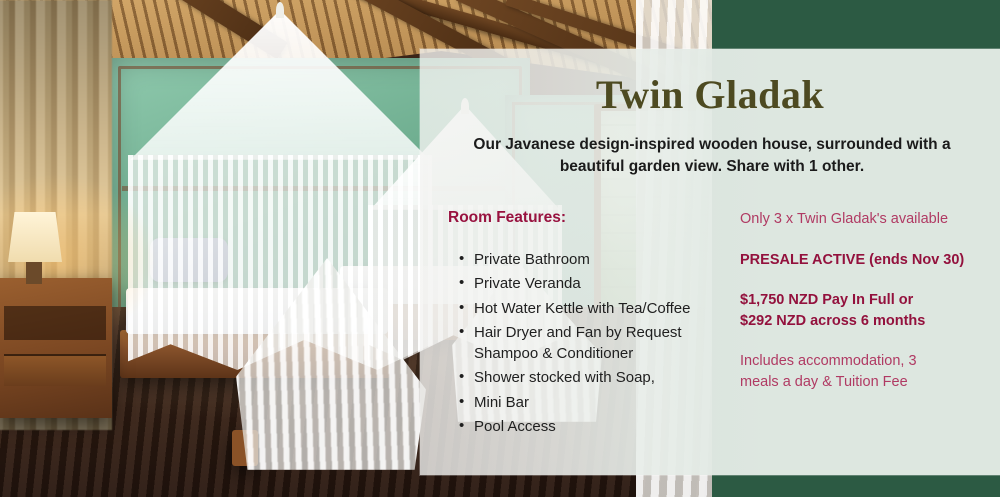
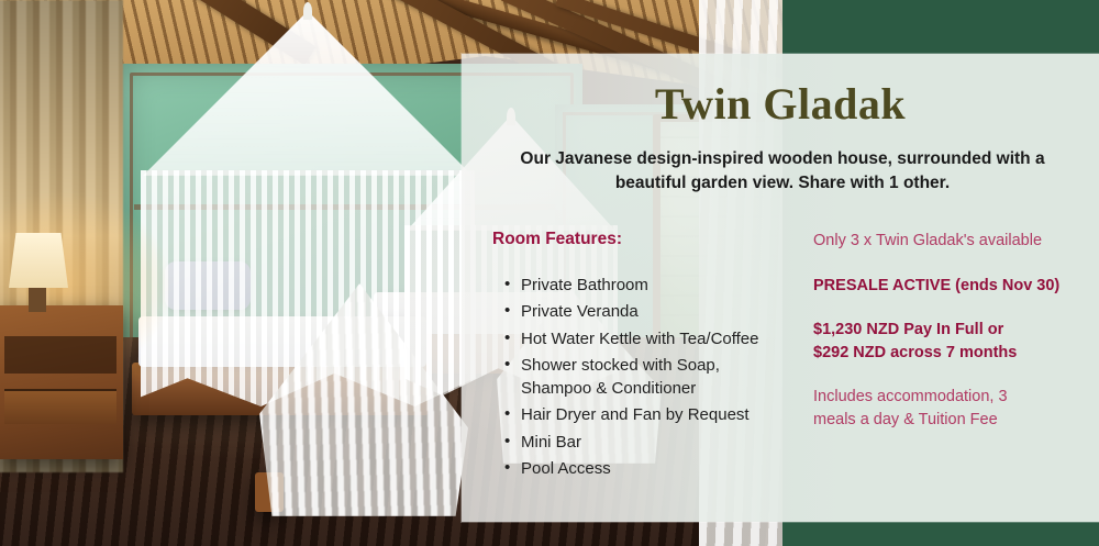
  Twin Gladak
  Our Javanese design-inspired wooden house, surrounded with a beautiful garden view. Share with 1 other.
  Room Features:
  Private Bathroom
  Private Veranda
  Hot Water Kettle with Tea/Coffee
- Hair Dryer and Fan by Request
+ Shower stocked with Soap,
  Shampoo & Conditioner
- Shower stocked with Soap,
+ Hair Dryer and Fan by Request
  Mini Bar
  Pool Access
  Only 3 x Twin Gladak's available
  PRESALE ACTIVE (ends Nov 30)
- $1,750 NZD Pay In Full or
+ $1,230 NZD Pay In Full or
- $292 NZD across 6 months
+ $292 NZD across 7 months
  Includes accommodation, 3
  meals a day & Tuition Fee
